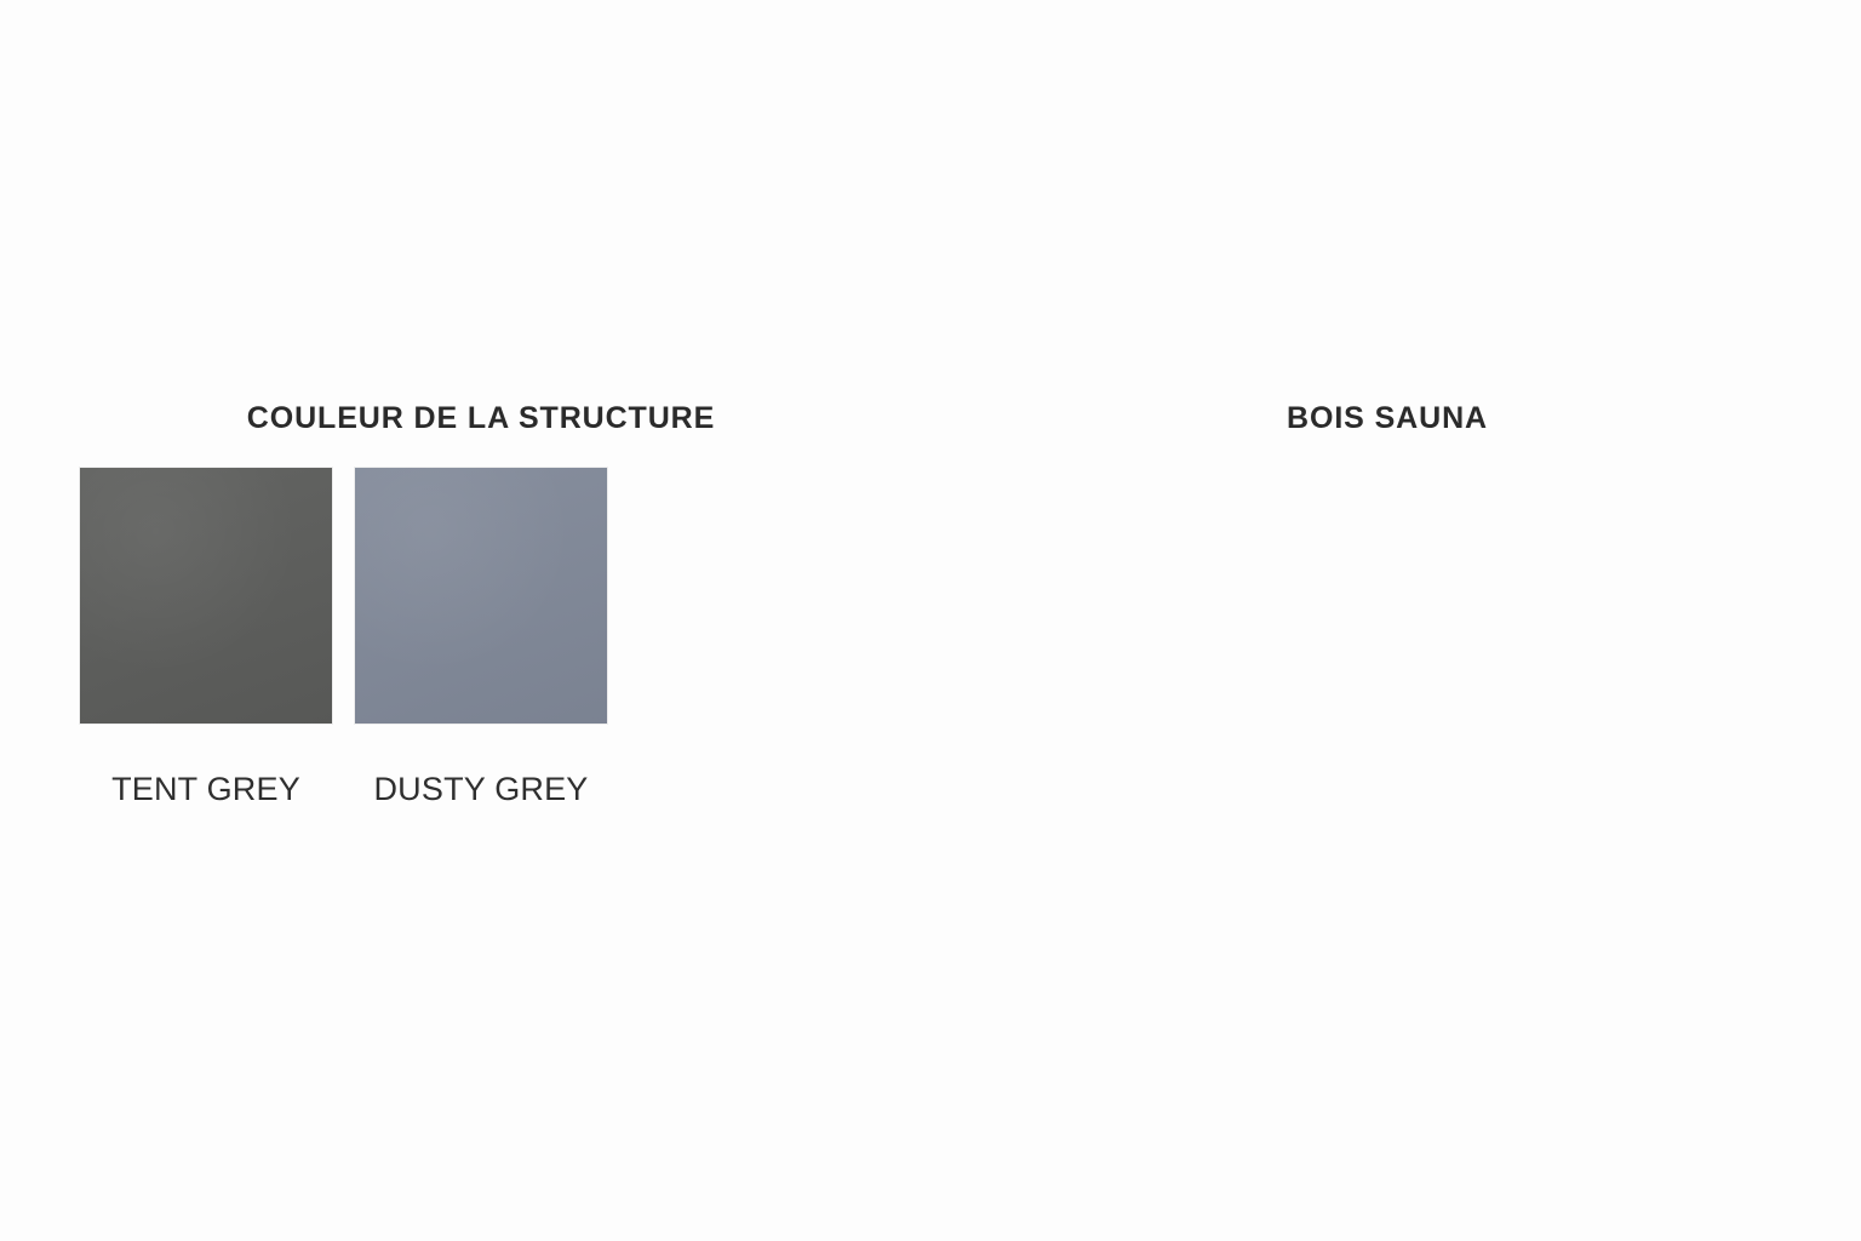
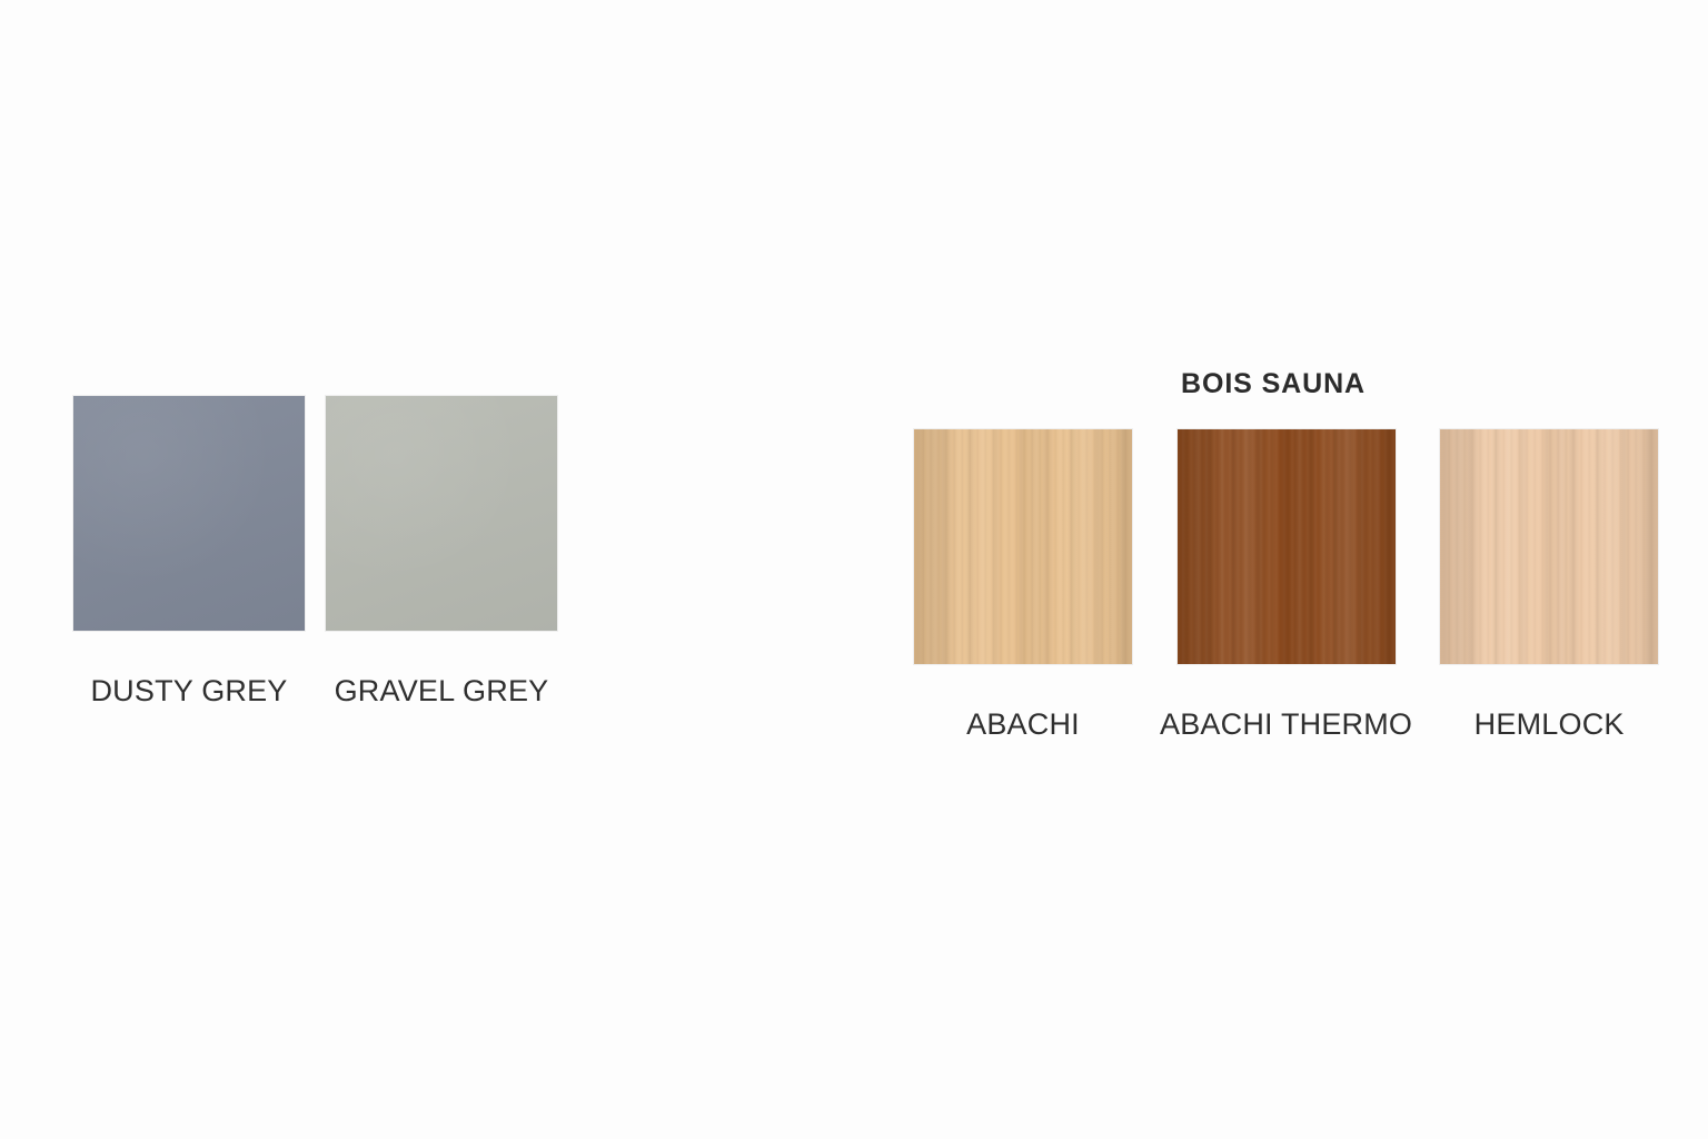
- COULEUR DE LA STRUCTURE
- TENT GREY
  DUSTY GREY
+ GRAVEL GREY
  BOIS SAUNA
+ ABACHI
+ ABACHI THERMO
+ HEMLOCK
